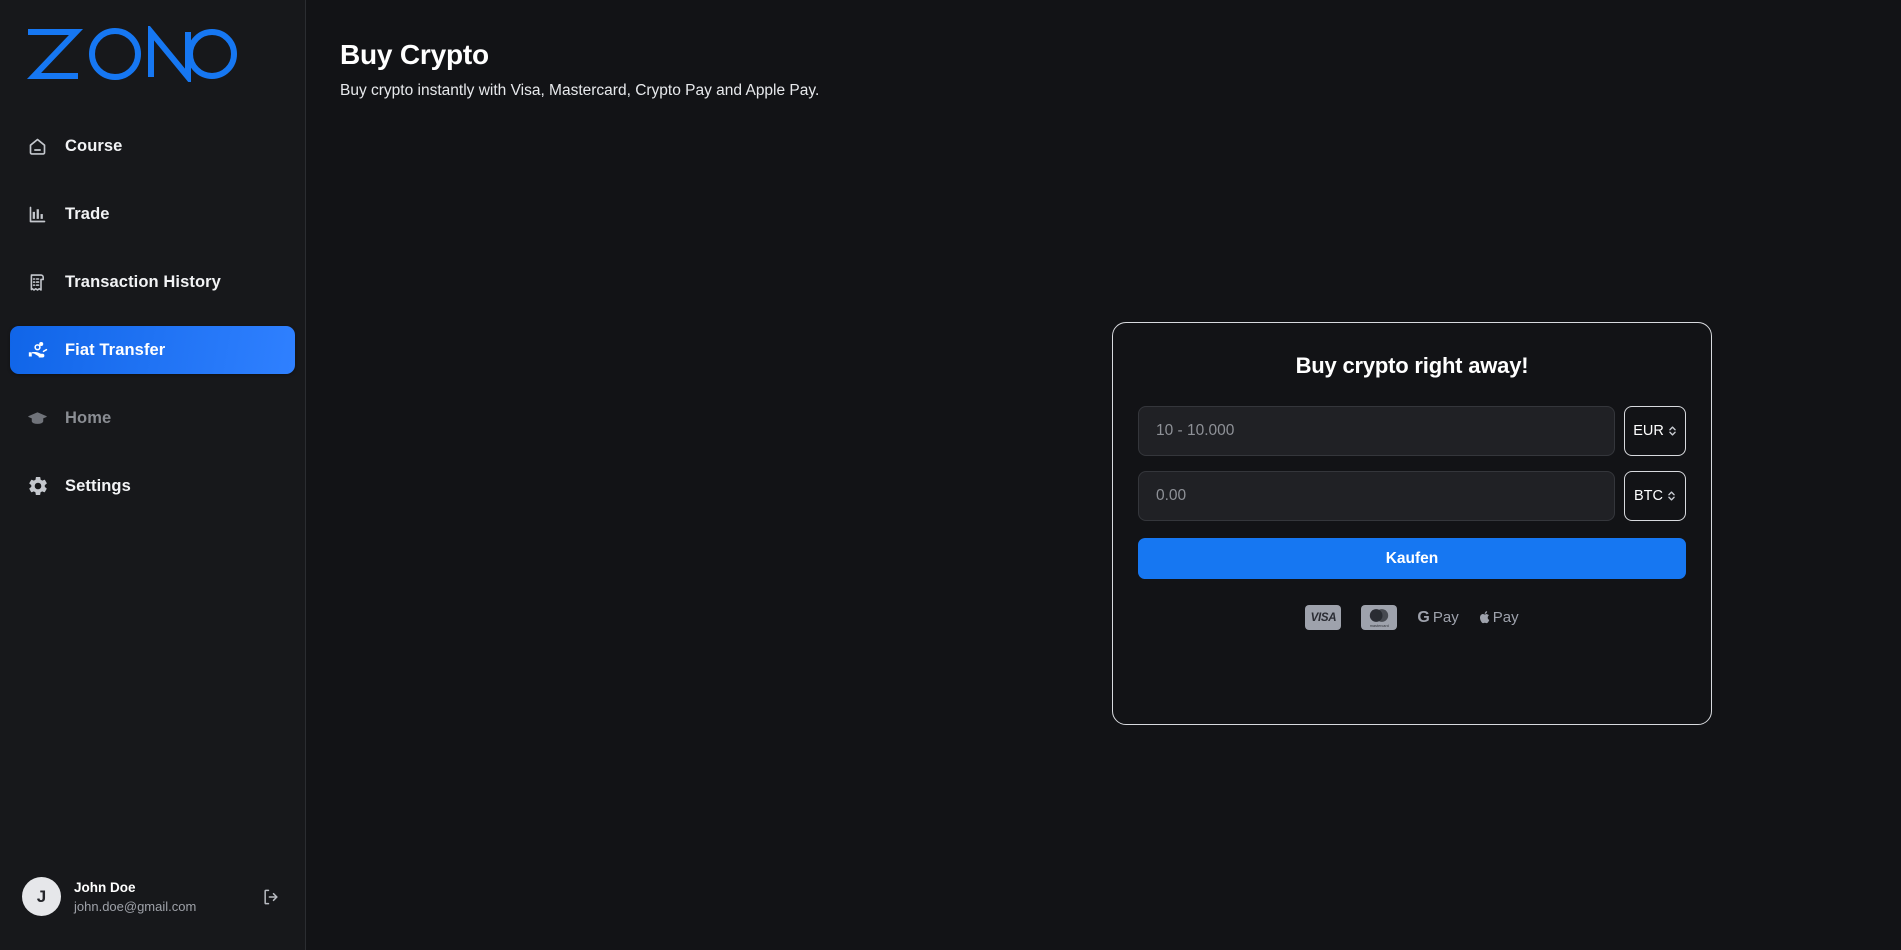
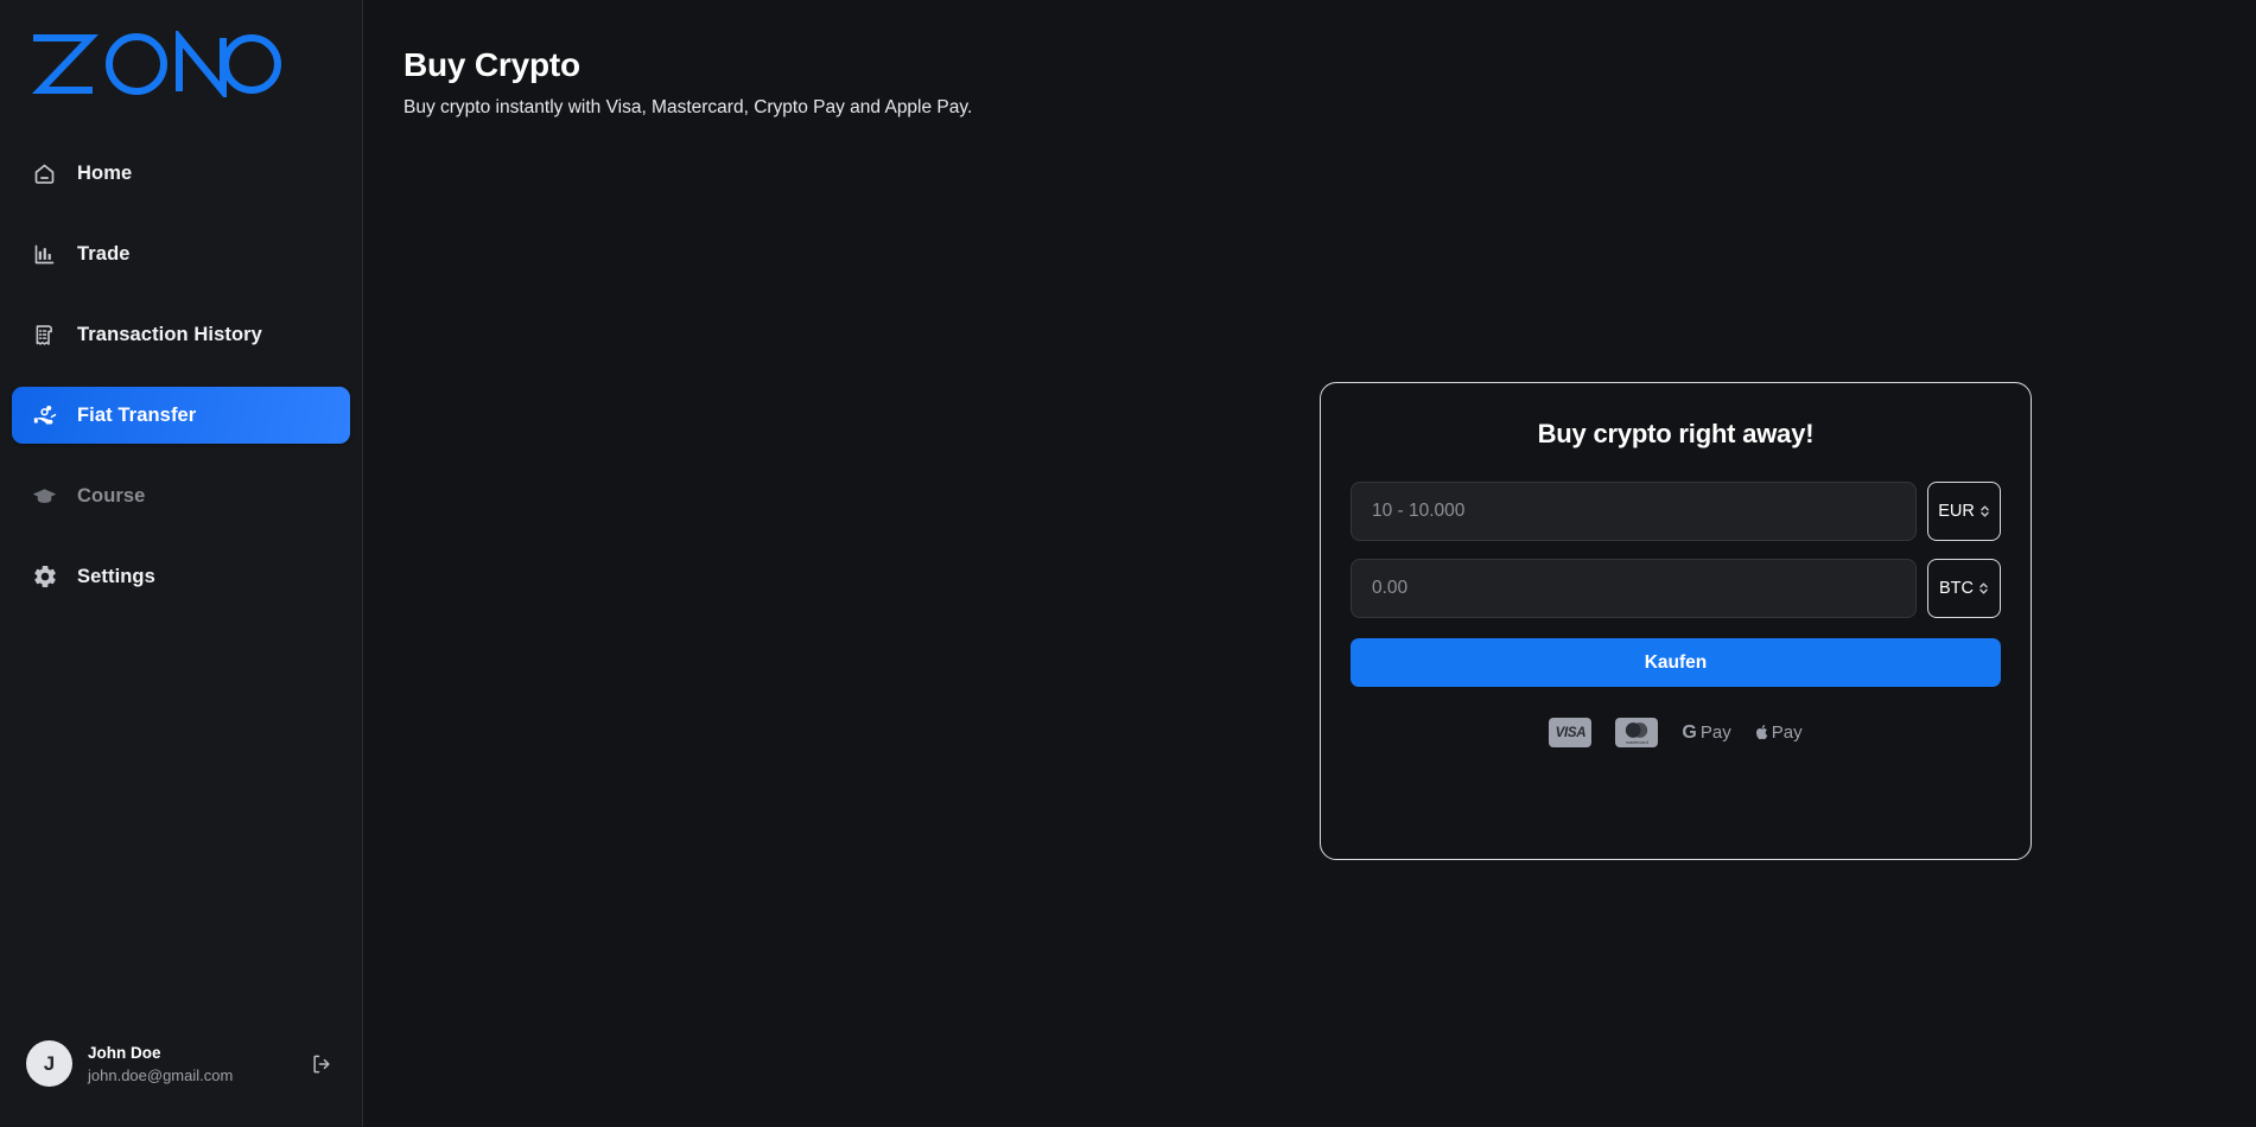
- Course
+ Home
  Trade
  Transaction History
  Fiat Transfer
- Home
+ Course
  Settings
  J
  John Doe
  john.doe@gmail.com
  Buy Crypto
  Buy crypto instantly with Visa, Mastercard, Crypto Pay and Apple Pay.
  Buy crypto right away!
  10 - 10.000
  EUR
  0.00
  BTC
  Kaufen
  VISA
  G
  Pay
  Pay
